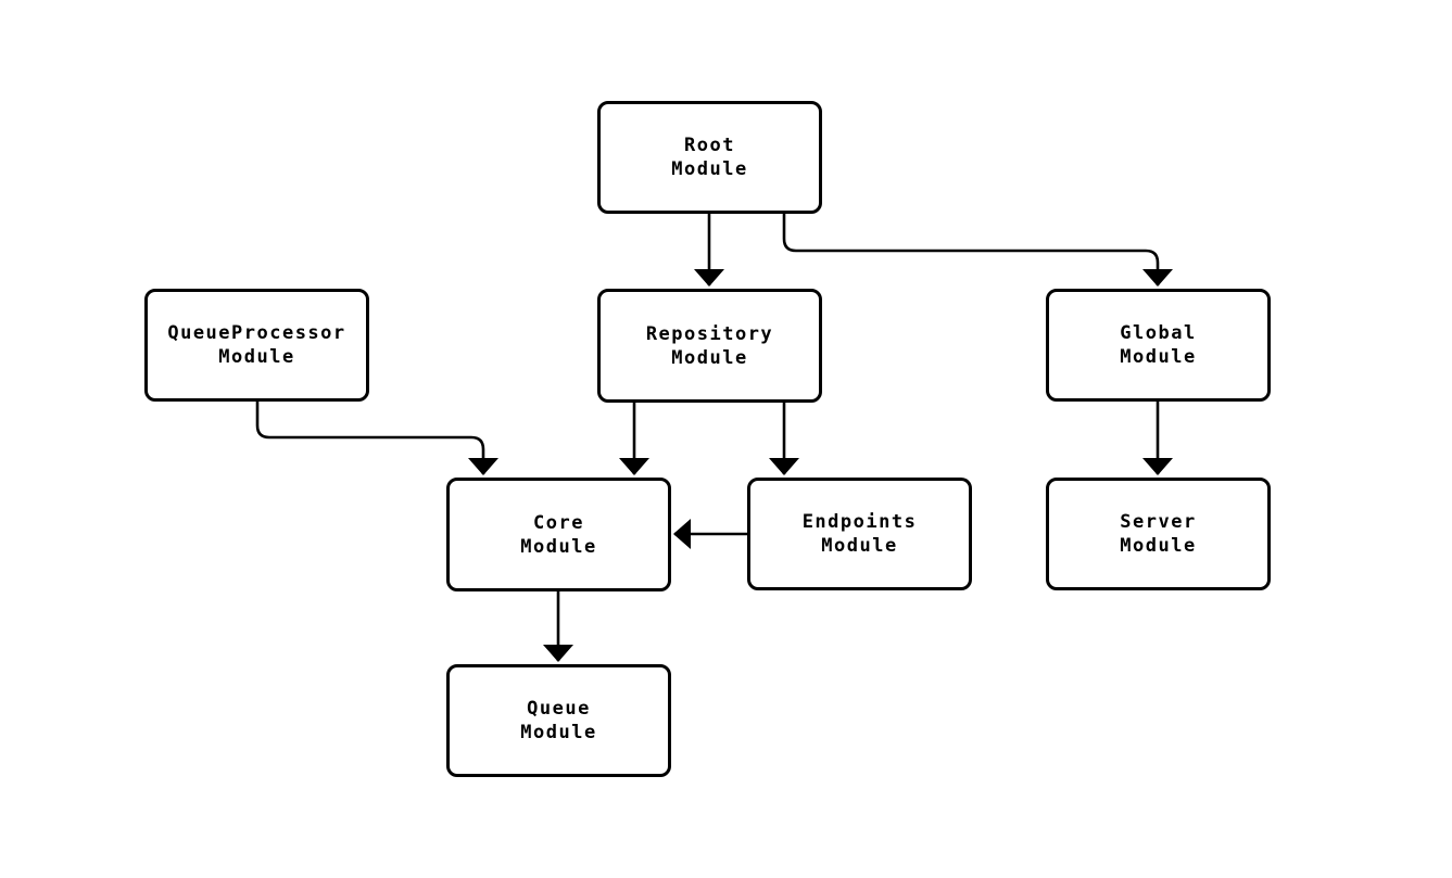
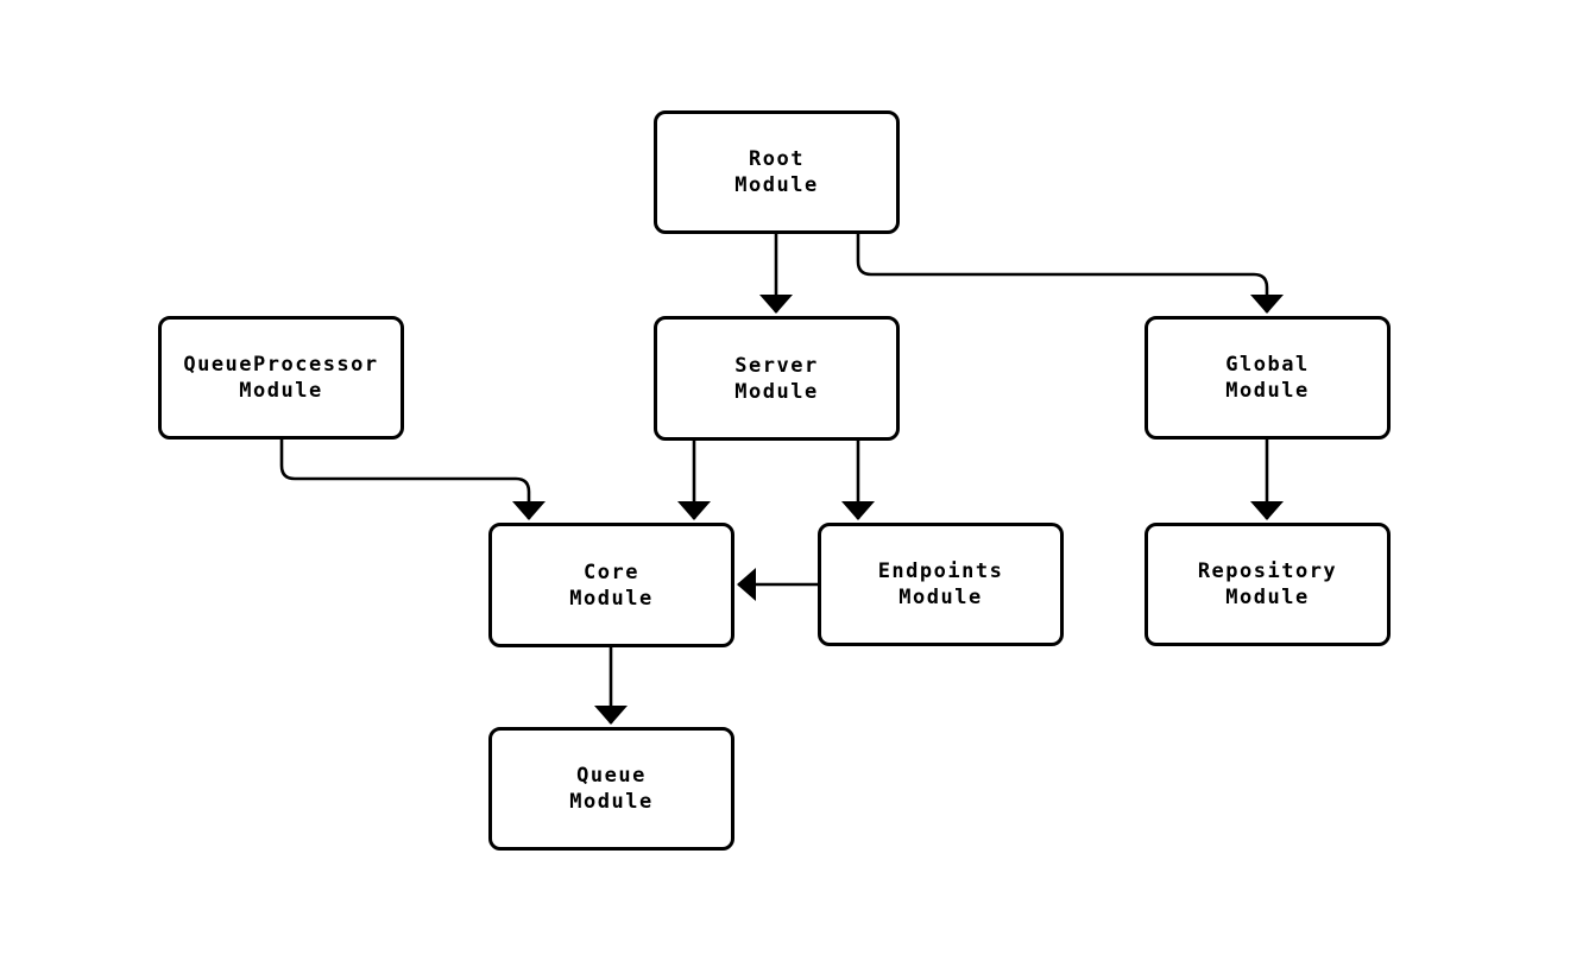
  Root
  Module
  QueueProcessor
  Module
- Repository
+ Server
  Module
  Global
  Module
  Core
  Module
  Endpoints
  Module
- Server
+ Repository
  Module
  Queue
  Module
